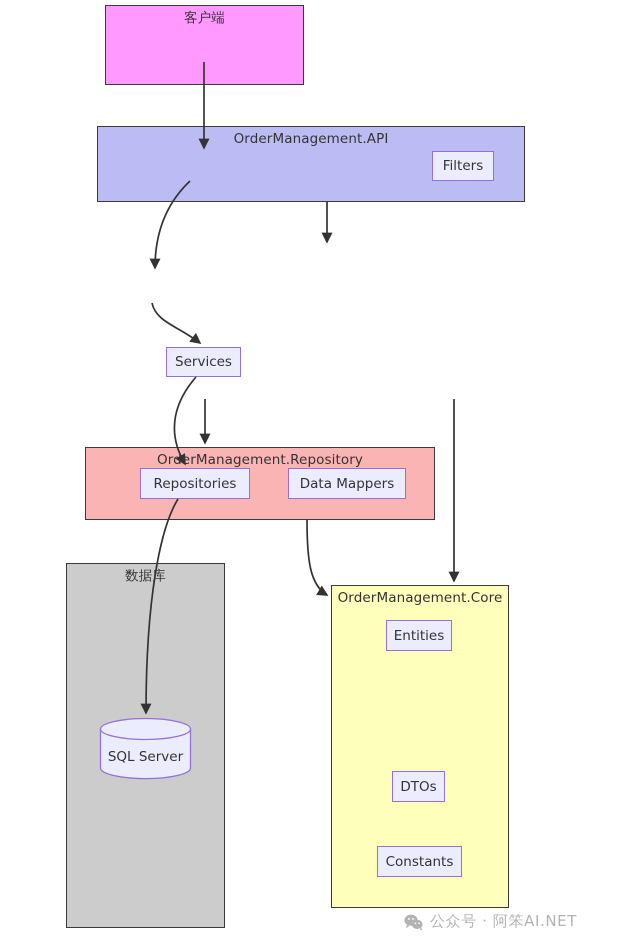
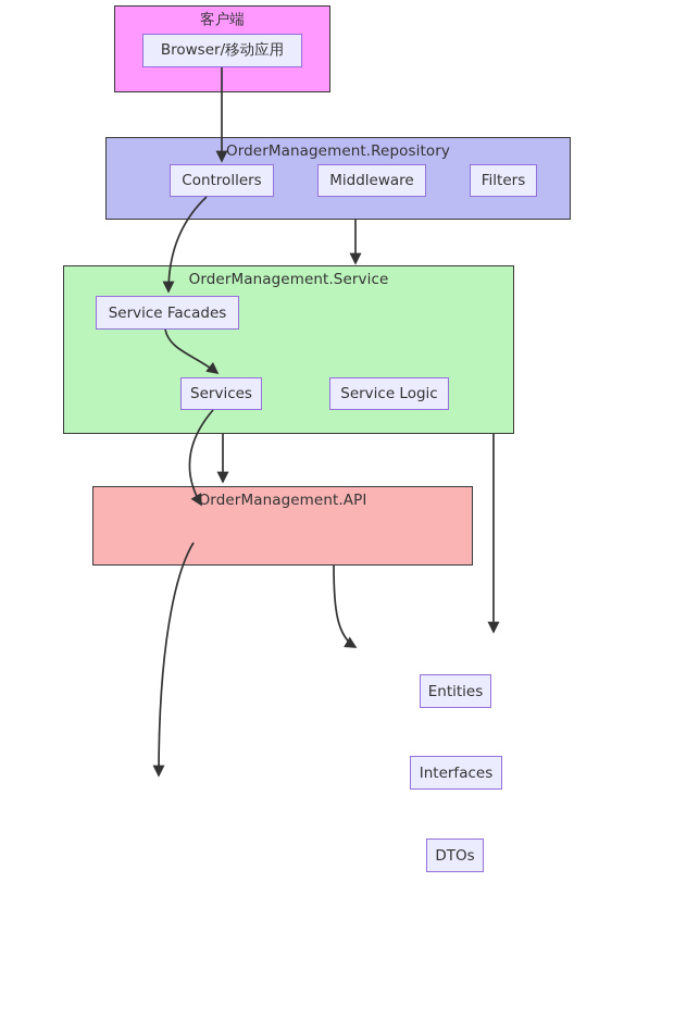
  客户端
+ Browser/移动应用
- OrderManagement.API
+ OrderManagement.Repository
+ Controllers
+ Middleware
  Filters
+ OrderManagement.Service
+ Service Facades
  Services
+ Service Logic
- OrderManagement.Repository
+ OrderManagement.API
- Repositories
- Data Mappers
- 数据库
- SQL Server
- OrderManagement.Core
  Entities
+ Interfaces
  DTOs
- Constants
- 公众号 · 阿笨AI.NET
